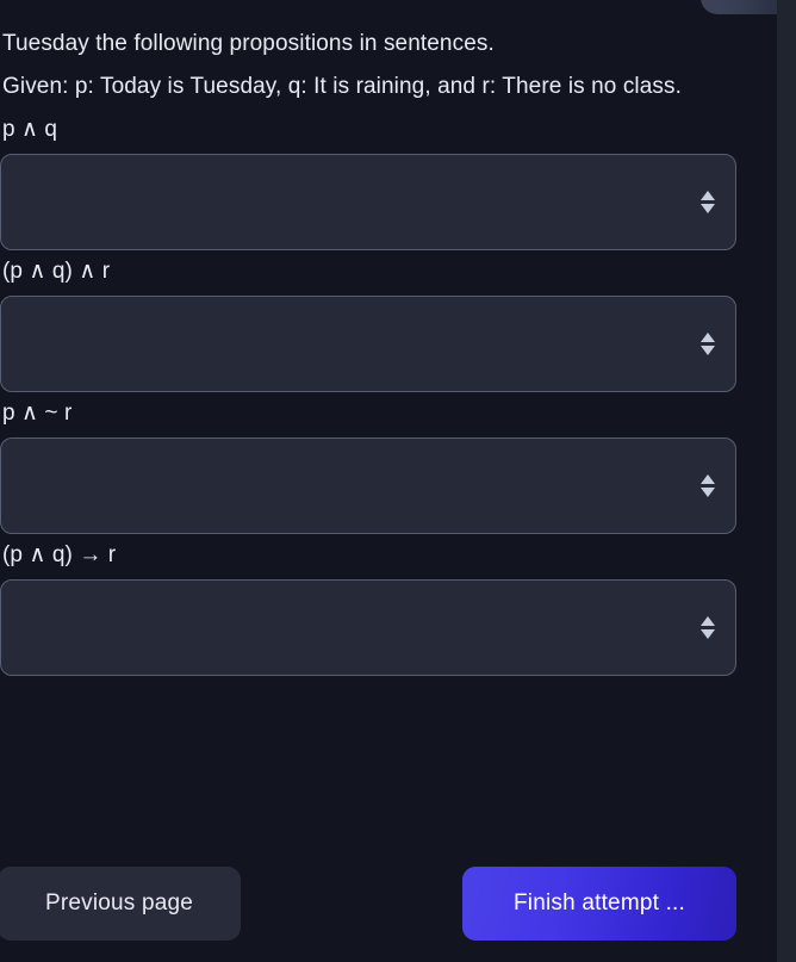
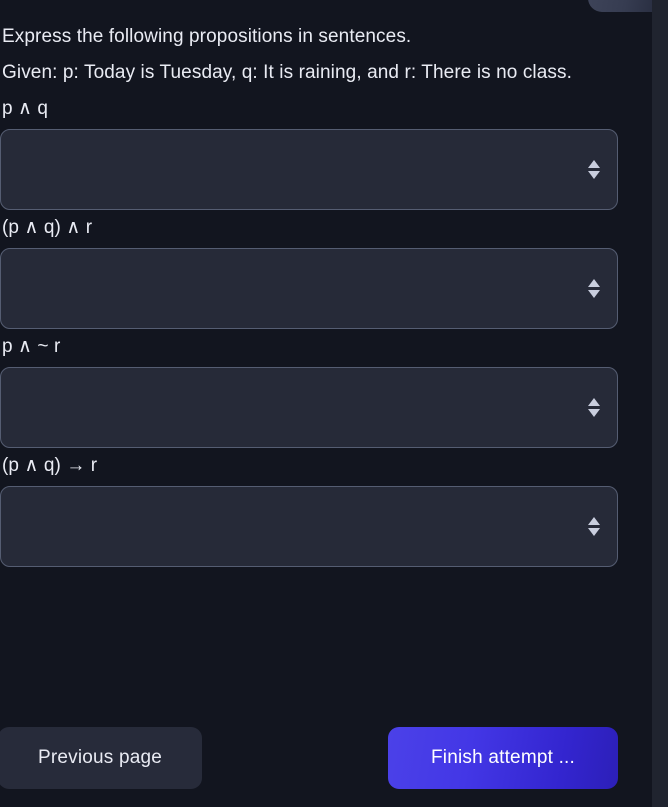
- Tuesday the following propositions in sentences.
+ Express the following propositions in sentences.
  Given: p: Today is Tuesday, q: It is raining, and r: There is no class.
  p ∧ q
  (p ∧ q) ∧ r
  p ∧ ~ r
  (p ∧ q) → r
  Previous page
  Finish attempt ...
